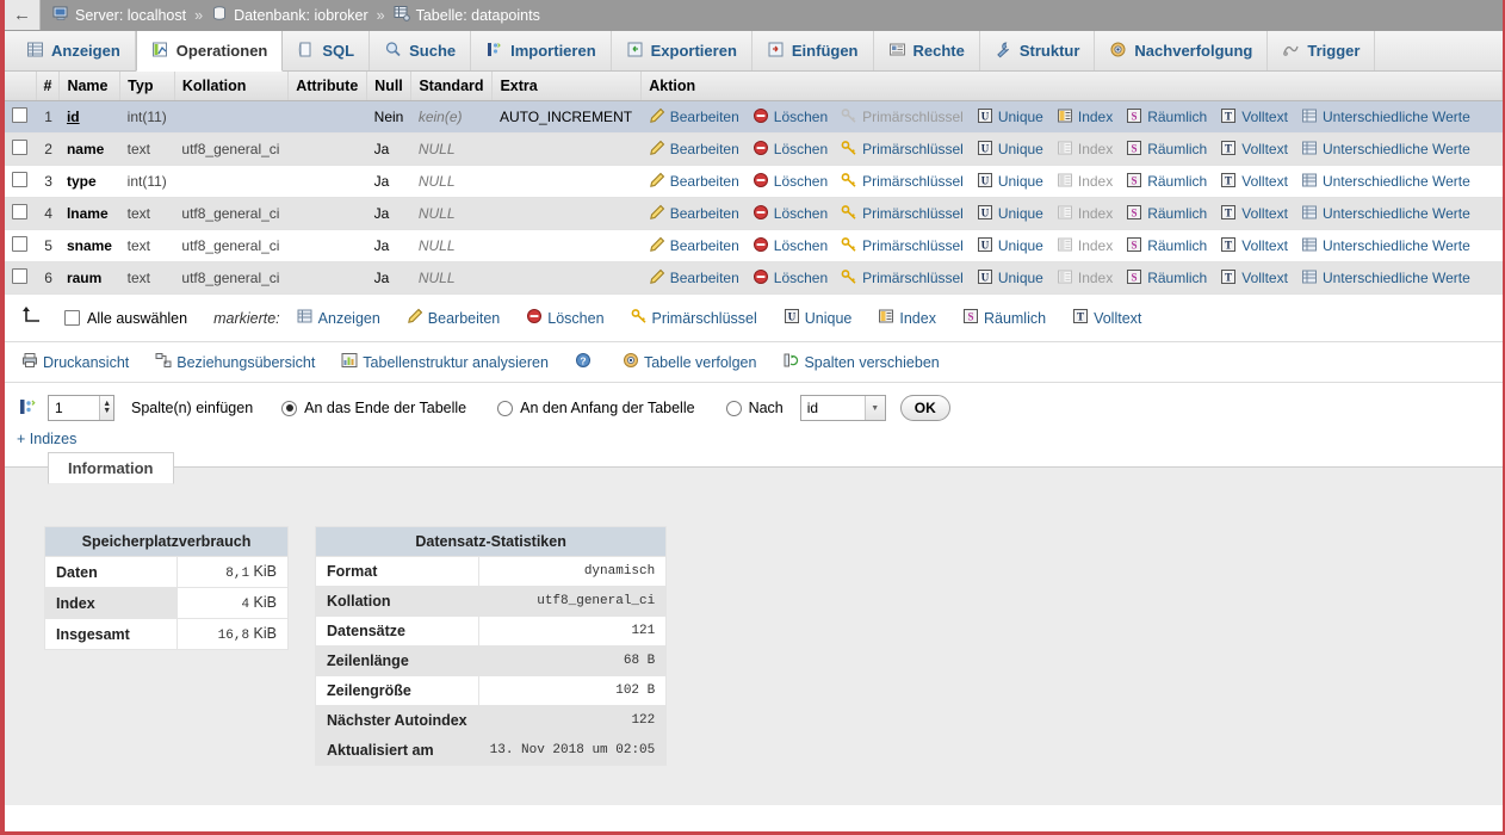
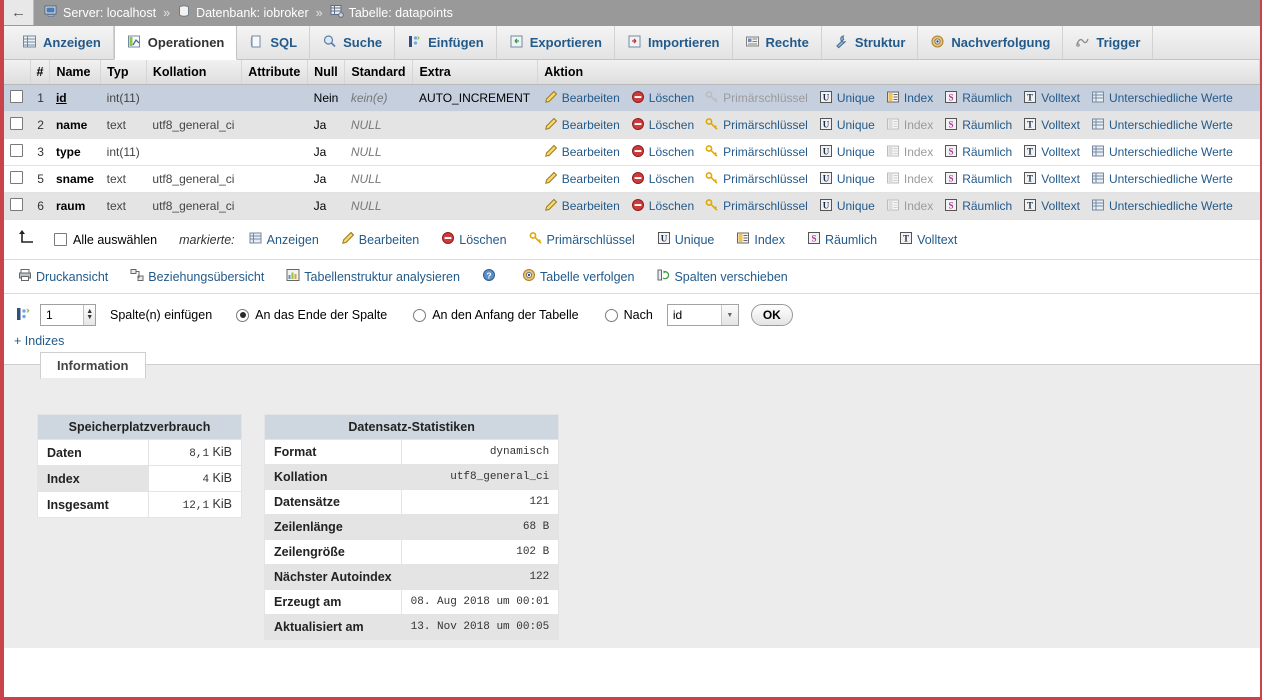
  ←
  Server: localhost
  »
  Datenbank: iobroker
  »
  Tabelle: datapoints
  Anzeigen
  Operationen
  SQL
  Suche
- Importieren
+ Einfügen
  Exportieren
- Einfügen
+ Importieren
  Rechte
  Struktur
  Nachverfolgung
  Trigger
  	#	Name	Typ	Kollation	Attribute	Null	Standard	Extra	Aktion
  	1	id	int(11)			Nein	kein(e)	AUTO_INCREMENT	Bearbeiten Löschen Primärschlüssel U Unique Index S Räumlich T Volltext Unterschiedliche Werte
  	2	name	text	utf8_general_ci		Ja	NULL		Bearbeiten Löschen Primärschlüssel U Unique Index S Räumlich T Volltext Unterschiedliche Werte
  	3	type	int(11)			Ja	NULL		Bearbeiten Löschen Primärschlüssel U Unique Index S Räumlich T Volltext Unterschiedliche Werte
- 	4	lname	text	utf8_general_ci		Ja	NULL		Bearbeiten Löschen Primärschlüssel U Unique Index S Räumlich T Volltext Unterschiedliche Werte
  	5	sname	text	utf8_general_ci		Ja	NULL		Bearbeiten Löschen Primärschlüssel U Unique Index S Räumlich T Volltext Unterschiedliche Werte
  	6	raum	text	utf8_general_ci		Ja	NULL		Bearbeiten Löschen Primärschlüssel U Unique Index S Räumlich T Volltext Unterschiedliche Werte
  Alle auswählen
  markierte:
  Anzeigen
  Bearbeiten
  Löschen
  Primärschlüssel
  U
  Unique
  Index
  S
  Räumlich
  T
  Volltext
  Druckansicht
  Beziehungsübersicht
  Tabellenstruktur analysieren
  ?
  Tabelle verfolgen
  Spalten verschieben
  1
  Spalte(n) einfügen
- An das Ende der Tabelle
+ An das Ende der Spalte
  An den Anfang der Tabelle
  Nach
  id
  OK
  + Indizes
  Information
  Speicherplatzverbrauch
  Daten	8,1 KiB
  Index	4 KiB
- Insgesamt	16,8 KiB
+ Insgesamt	12,1 KiB
  Datensatz-Statistiken
  Format	dynamisch
  Kollation	utf8_general_ci
  Datensätze	121
  Zeilenlänge	68 B
  Zeilengröße	102 B
  Nächster Autoindex	122
+ Erzeugt am	08. Aug 2018 um 00:01
- Aktualisiert am	13. Nov 2018 um 02:05
+ Aktualisiert am	13. Nov 2018 um 00:05
